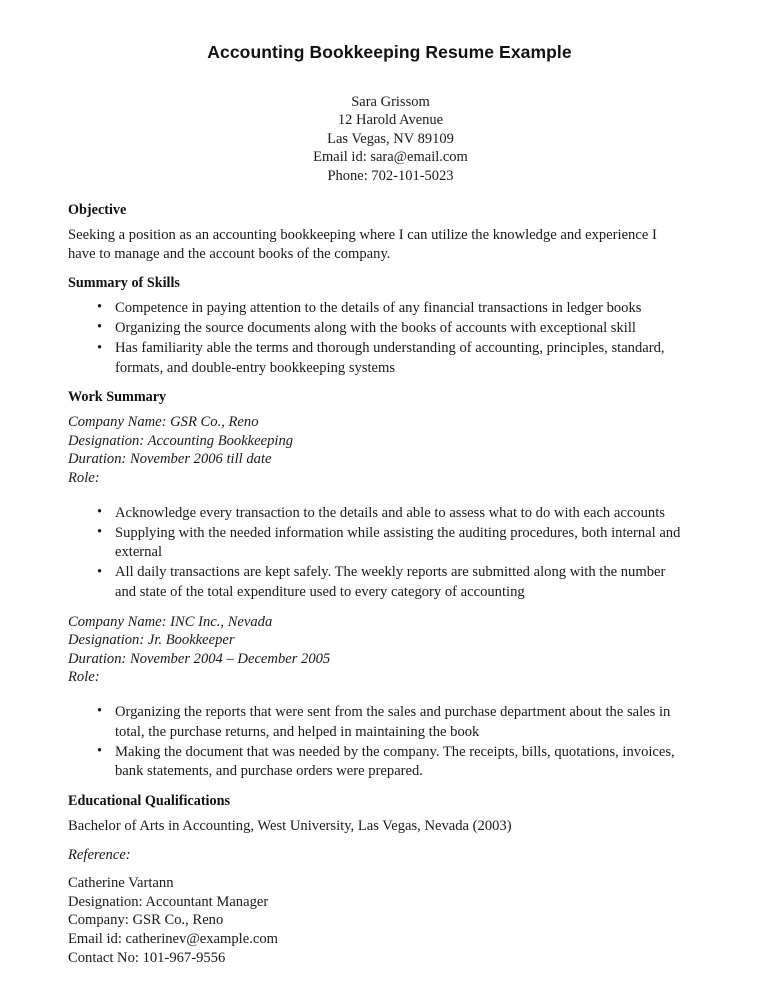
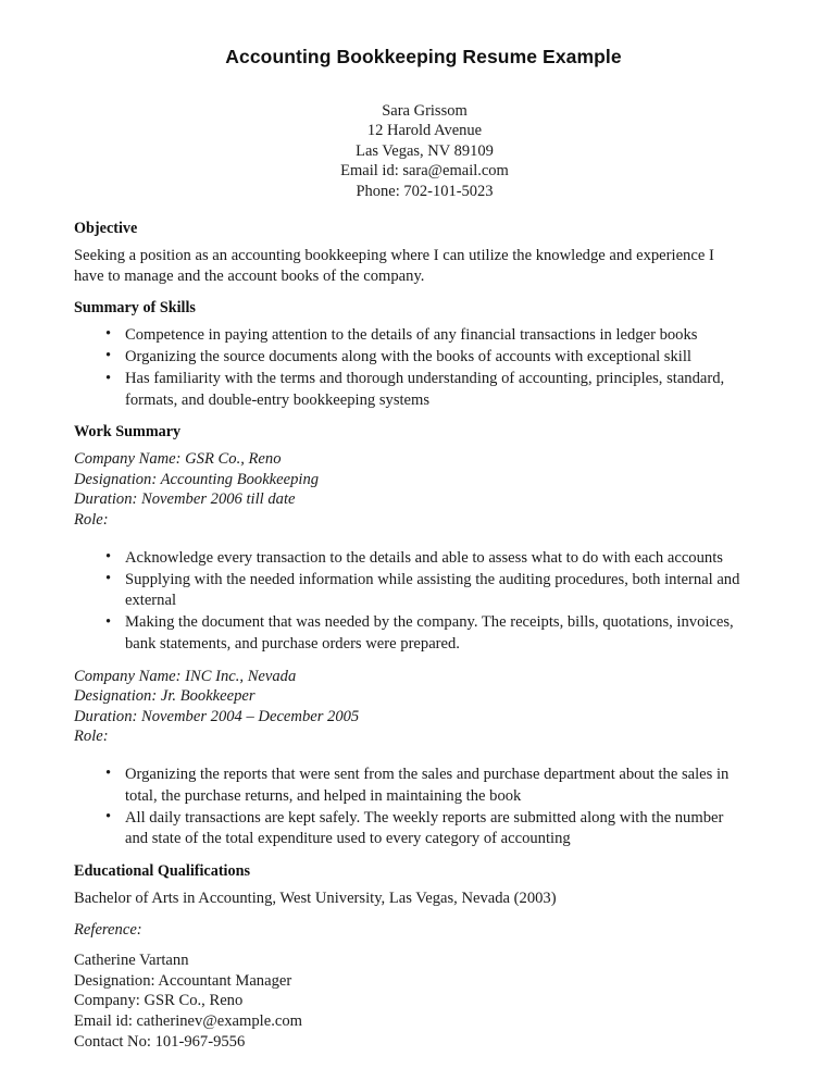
  Accounting Bookkeeping Resume Example
  Sara Grissom
  12 Harold Avenue
  Las Vegas, NV 89109
  Email id: sara@email.com
  Phone: 702-101-5023
  Objective
  Seeking a position as an accounting bookkeeping where I can utilize the knowledge and experience I have to manage and the account books of the company.
  Summary of Skills
  •
  Competence in paying attention to the details of any financial transactions in ledger books
  •
  Organizing the source documents along with the books of accounts with exceptional skill
  •
- Has familiarity able the terms and thorough understanding of accounting, principles, standard, formats, and double-entry bookkeeping systems
+ Has familiarity with the terms and thorough understanding of accounting, principles, standard, formats, and double-entry bookkeeping systems
  Work Summary
  Company Name: GSR Co., Reno
  Designation: Accounting Bookkeeping
  Duration: November 2006 till date
  Role:
  •
  Acknowledge every transaction to the details and able to assess what to do with each accounts
  •
  Supplying with the needed information while assisting the auditing procedures, both internal and external
  •
- All daily transactions are kept safely. The weekly reports are submitted along with the number and state of the total expenditure used to every category of accounting
+ Making the document that was needed by the company. The receipts, bills, quotations, invoices, bank statements, and purchase orders were prepared.
  Company Name: INC Inc., Nevada
  Designation: Jr. Bookkeeper
  Duration: November 2004 – December 2005
  Role:
  •
  Organizing the reports that were sent from the sales and purchase department about the sales in total, the purchase returns, and helped in maintaining the book
  •
- Making the document that was needed by the company. The receipts, bills, quotations, invoices, bank statements, and purchase orders were prepared.
+ All daily transactions are kept safely. The weekly reports are submitted along with the number and state of the total expenditure used to every category of accounting
  Educational Qualifications
  Bachelor of Arts in Accounting, West University, Las Vegas, Nevada (2003)
  Reference:
  Catherine Vartann
  Designation: Accountant Manager
  Company: GSR Co., Reno
  Email id: catherinev@example.com
  Contact No: 101-967-9556
